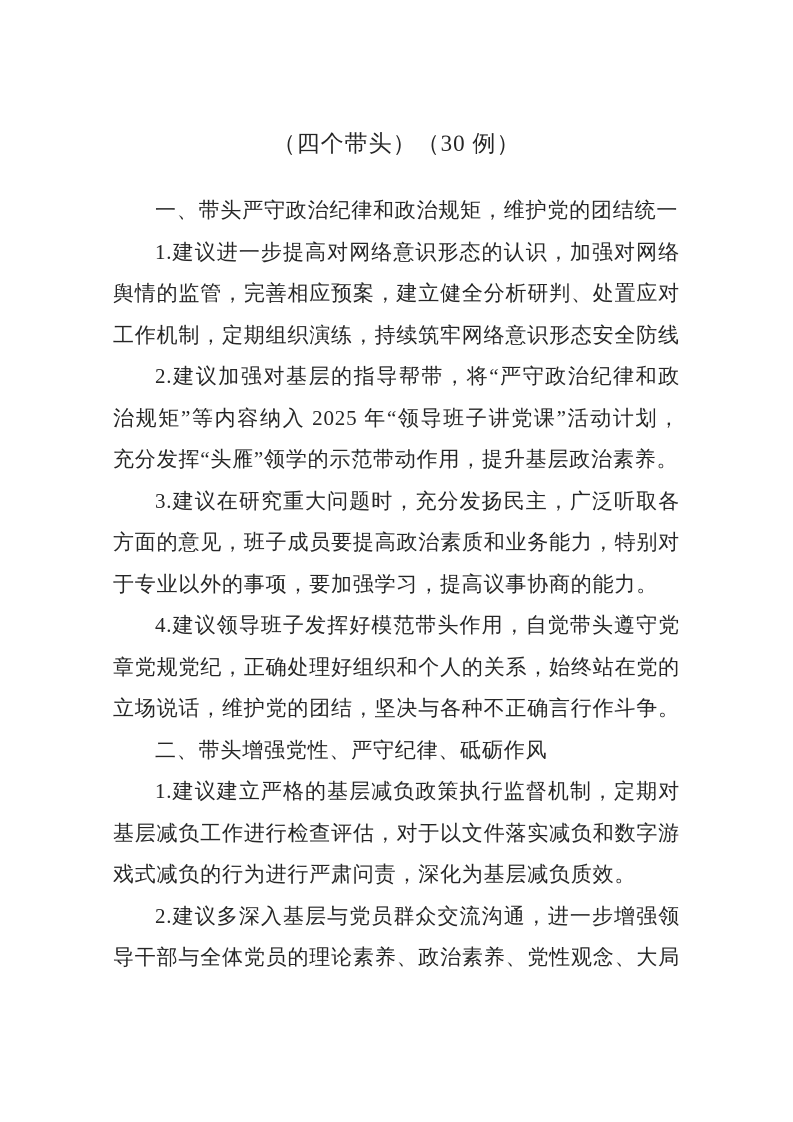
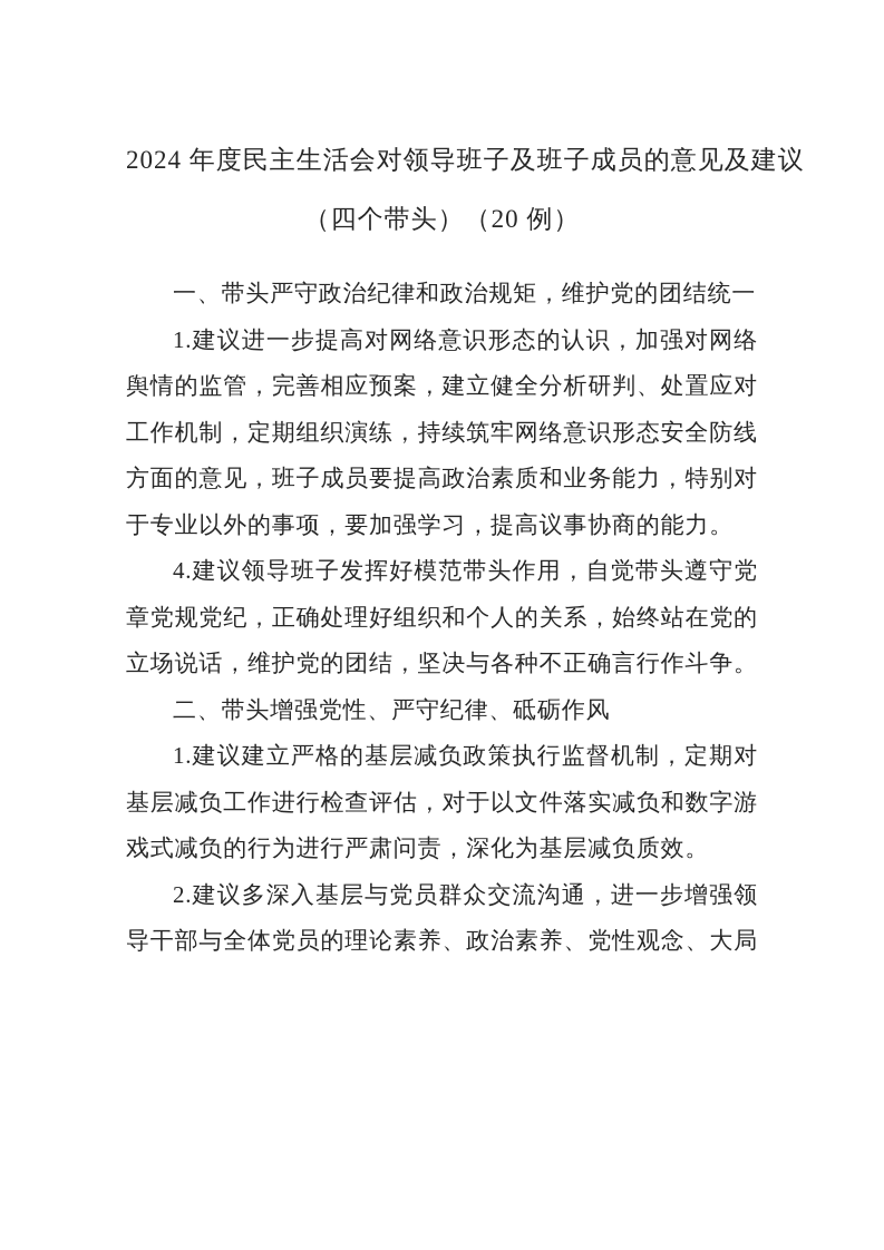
+ 2024 年度民主生活会对领导班子及班子成员的意见及建议
- （四个带头）（30 例）
+ （四个带头）（20 例）
  一、带头严守政治纪律和政治规矩，维护党的团结统一
  1.建议进一步提高对网络意识形态的认识，加强对网络
  舆情的监管，完善相应预案，建立健全分析研判、处置应对
  工作机制，定期组织演练，持续筑牢网络意识形态安全防线
- 2.建议加强对基层的指导帮带，将“严守政治纪律和政
- 治规矩”等内容纳入 2025 年“领导班子讲党课”活动计划，
- 充分发挥“头雁”领学的示范带动作用，提升基层政治素养。
- 3.建议在研究重大问题时，充分发扬民主，广泛听取各
  方面的意见，班子成员要提高政治素质和业务能力，特别对
  于专业以外的事项，要加强学习，提高议事协商的能力。
  4.建议领导班子发挥好模范带头作用，自觉带头遵守党
  章党规党纪，正确处理好组织和个人的关系，始终站在党的
  立场说话，维护党的团结，坚决与各种不正确言行作斗争。
  二、带头增强党性、严守纪律、砥砺作风
  1.建议建立严格的基层减负政策执行监督机制，定期对
  基层减负工作进行检查评估，对于以文件落实减负和数字游
  戏式减负的行为进行严肃问责，深化为基层减负质效。
  2.建议多深入基层与党员群众交流沟通，进一步增强领
  导干部与全体党员的理论素养、政治素养、党性观念、大局
